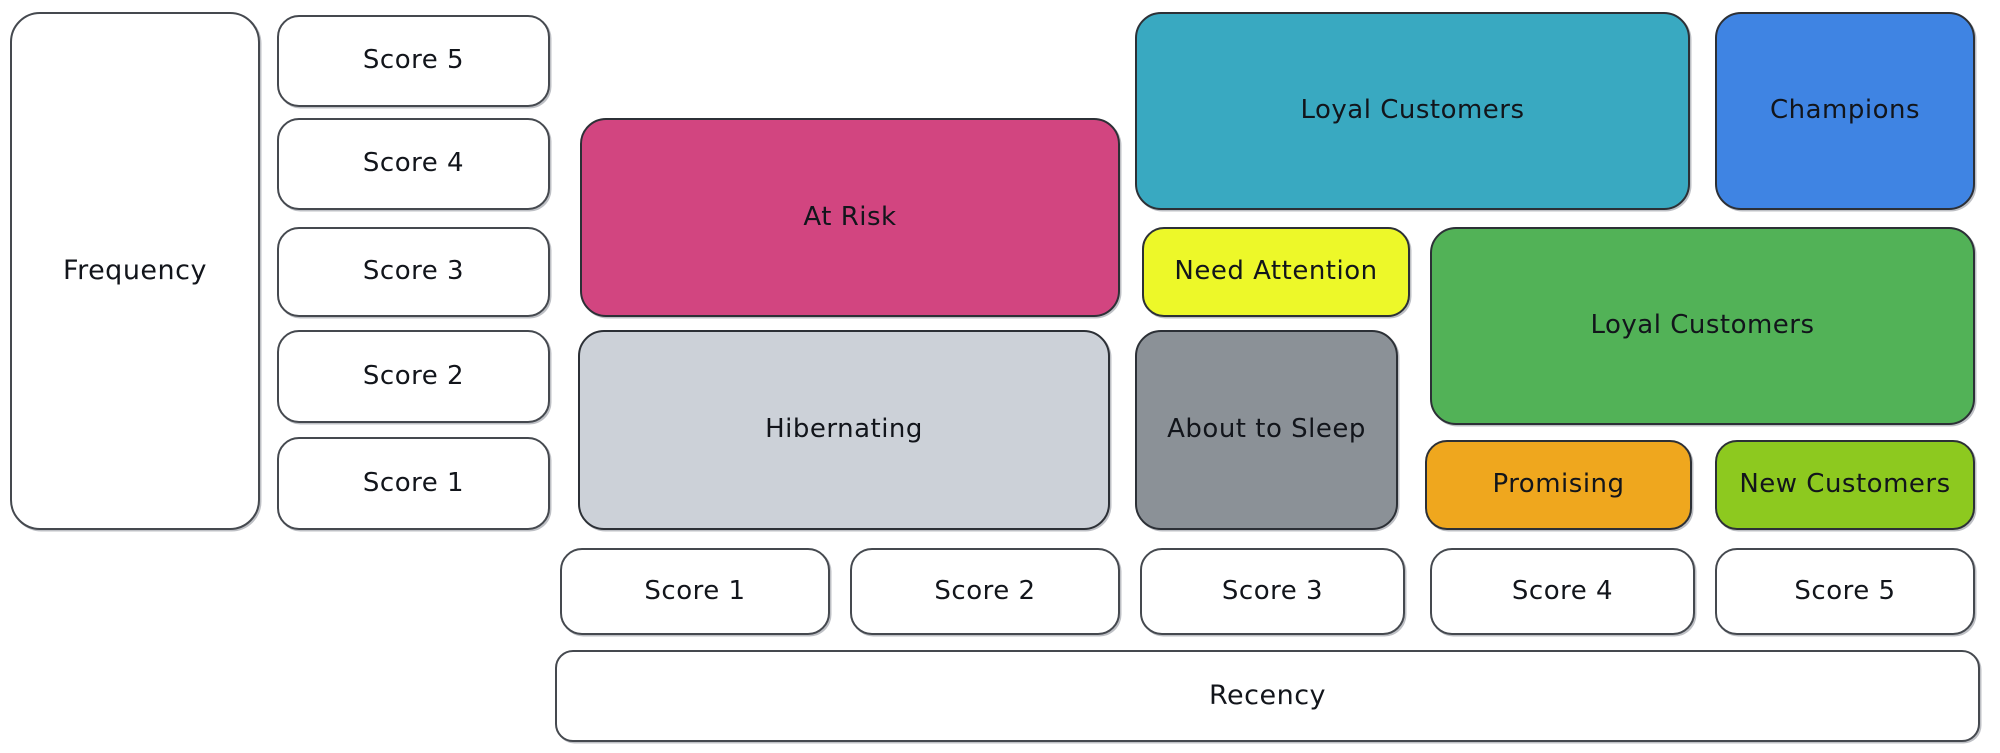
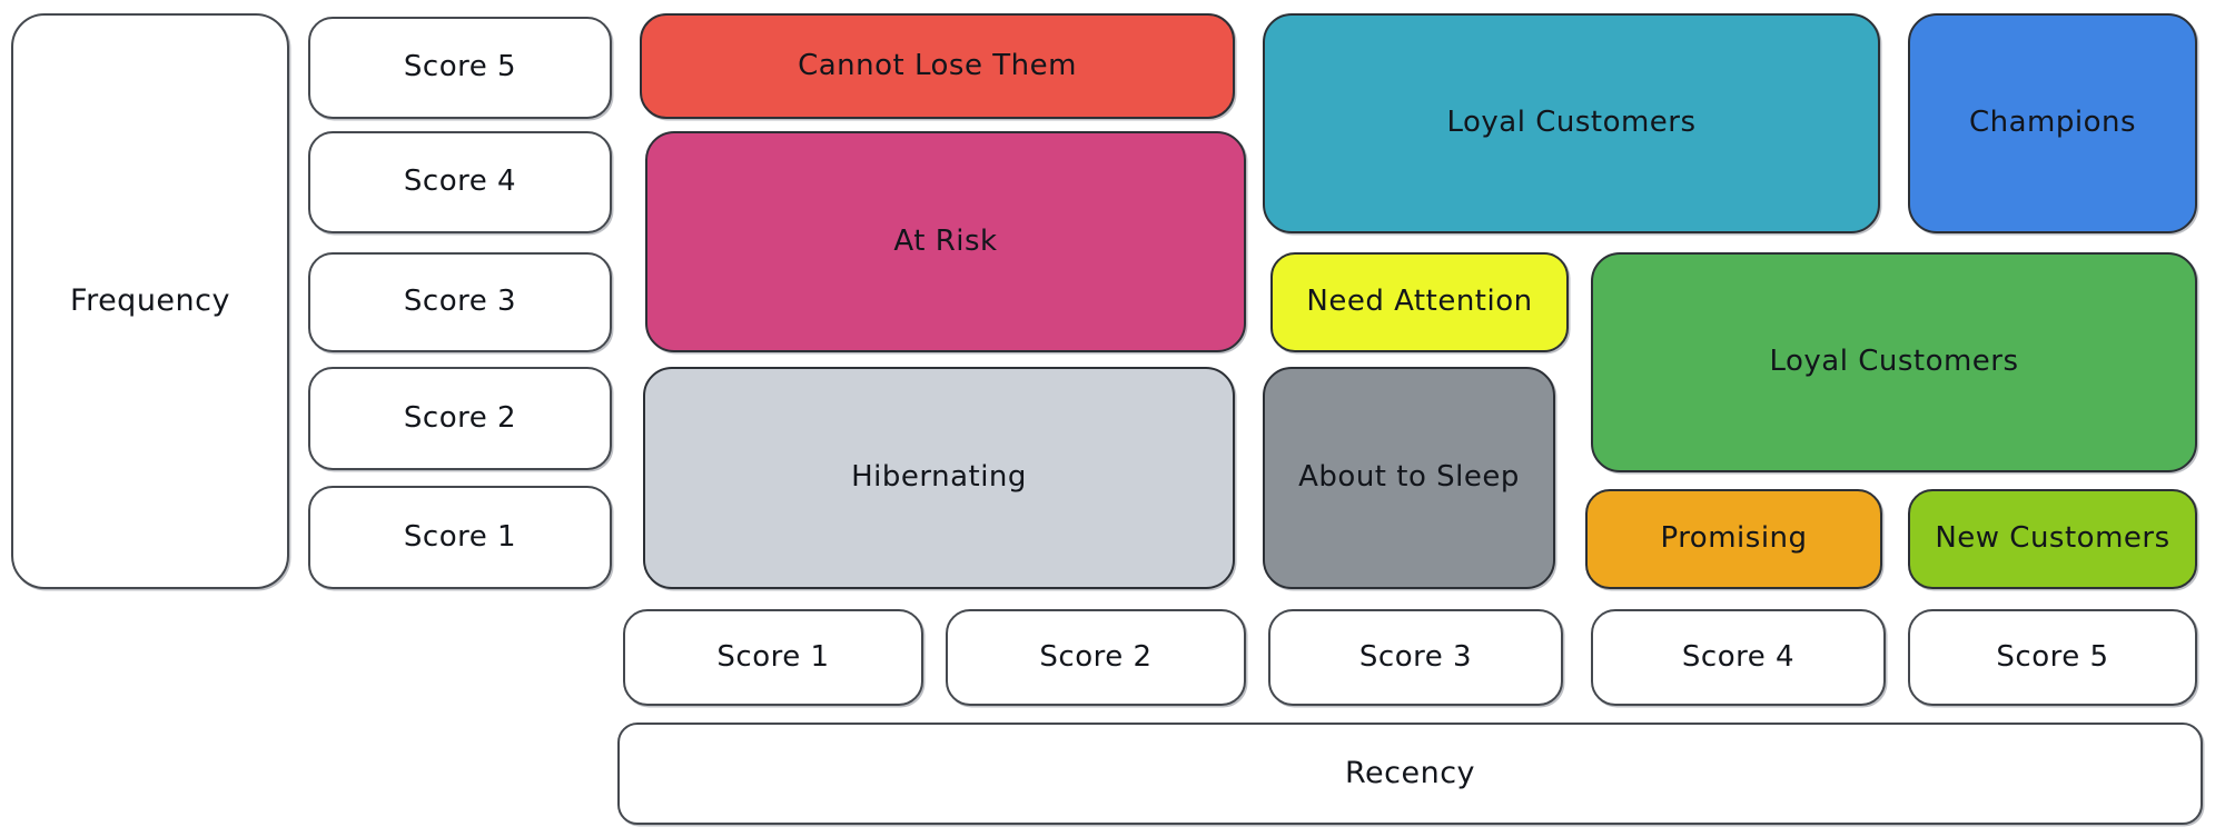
  Frequency
  Score 5
  Score 4
  Score 3
  Score 2
  Score 1
+ Cannot Lose Them
  At Risk
  Hibernating
  Loyal Customers
  Champions
  Need Attention
  Loyal Customers
  About to Sleep
  Promising
  New Customers
  Score 1
  Score 2
  Score 3
  Score 4
  Score 5
  Recency
